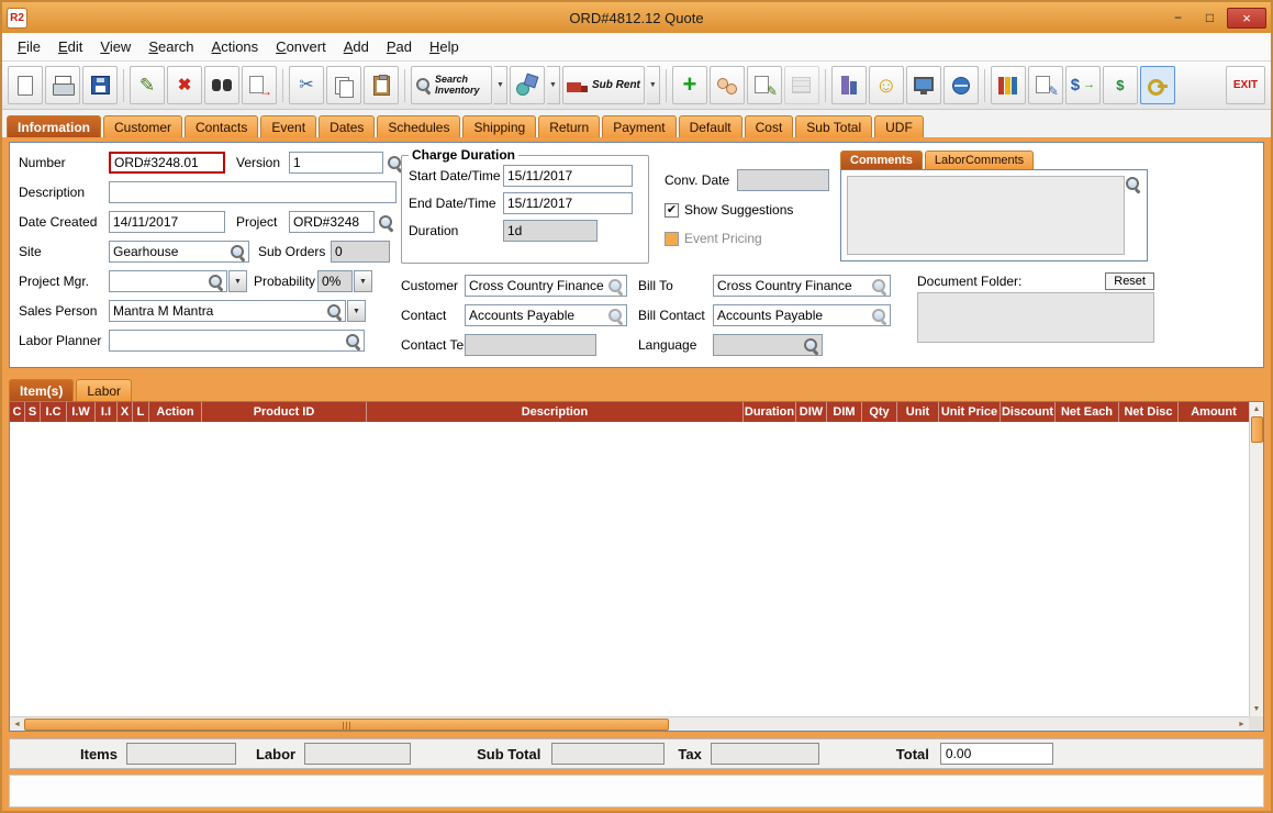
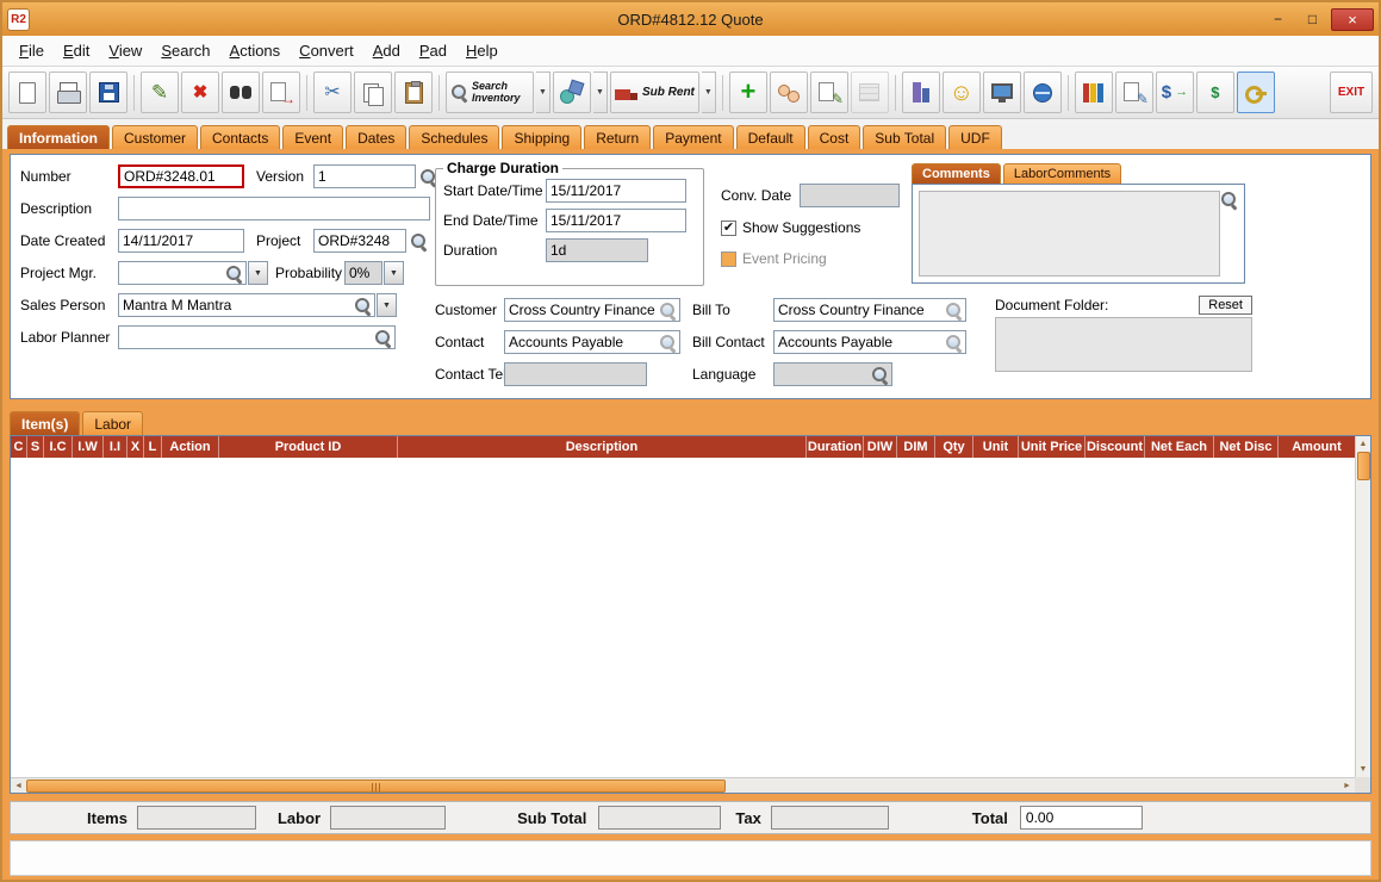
  R2
  ORD#4812.12 Quote
  −
  □
  ×
  File
  Edit
  View
  Search
  Actions
  Convert
  Add
  Pad
  Help
  ✎
  ✖
  →
  ✂
  Search Inventory
  Sub Rent
  +
  ✎
  ☺
  ✎
  $
  →
  $
  EXIT
  Information
  Customer
  Contacts
  Event
  Dates
  Schedules
  Shipping
  Return
  Payment
  Default
  Cost
  Sub Total
  UDF
  Number
  ORD#3248.01
  Version
  1
  Description
  Date Created
  14/11/2017
  Project
  ORD#3248
- Site
- Gearhouse
- Sub Orders
- 0
  Project Mgr.
  Probability
  0%
  Sales Person
  Mantra M Mantra
  Labor Planner
  Charge Duration
  Start Date/Time
  15/11/2017
  End Date/Time
  15/11/2017
  Duration
  1d
  Conv. Date
  ✔
  Show Suggestions
  Event Pricing
  Customer
  Cross Country Finance
  Bill To
  Cross Country Finance
  Contact
  Accounts Payable
  Bill Contact
  Accounts Payable
  Contact Te
  Language
  Comments
  LaborComments
  Document Folder:
  Reset
  Item(s)
  Labor
  C
  S
  I.C
  I.W
  I.I
  X
  L
  Action
  Product ID
  Description
  Duration
  DIW
  DIM
  Qty
  Unit
  Unit Price
  Discount
  Net Each
  Net Disc
  Amount
  Items
  Labor
  Sub Total
  Tax
  Total
  0.00
